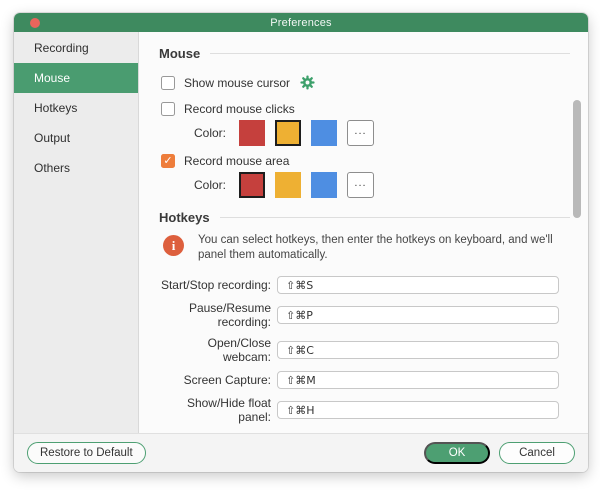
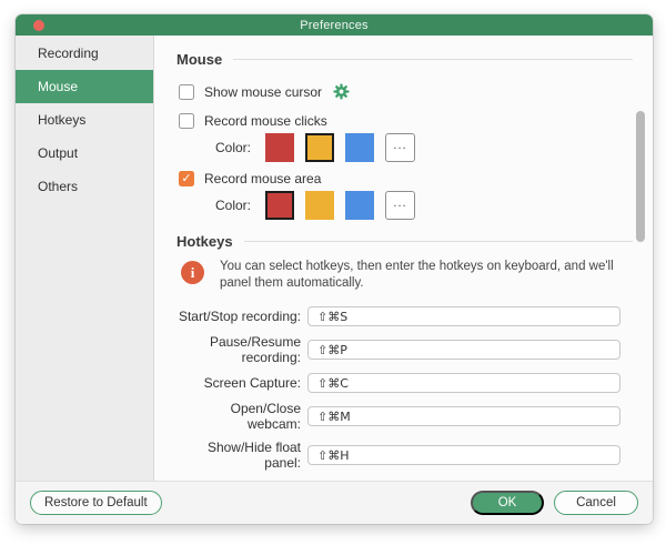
  Preferences
  Recording
  Mouse
  Hotkeys
  Output
  Others
  Mouse
  Show mouse cursor
  Record mouse clicks
  Color:
  ...
  ✓
  Record mouse area
  Color:
  ...
  Hotkeys
  i
  You can select hotkeys, then enter the hotkeys on keyboard, and we'll panel them automatically.
  Start/Stop recording:
  ⇧⌘S
  Pause/Resume recording:
  ⇧⌘P
- Open/Close webcam:
+ Screen Capture:
  ⇧⌘C
- Screen Capture:
+ Open/Close webcam:
  ⇧⌘M
  Show/Hide float panel:
  ⇧⌘H
  Restore to Default
  OK
  Cancel
